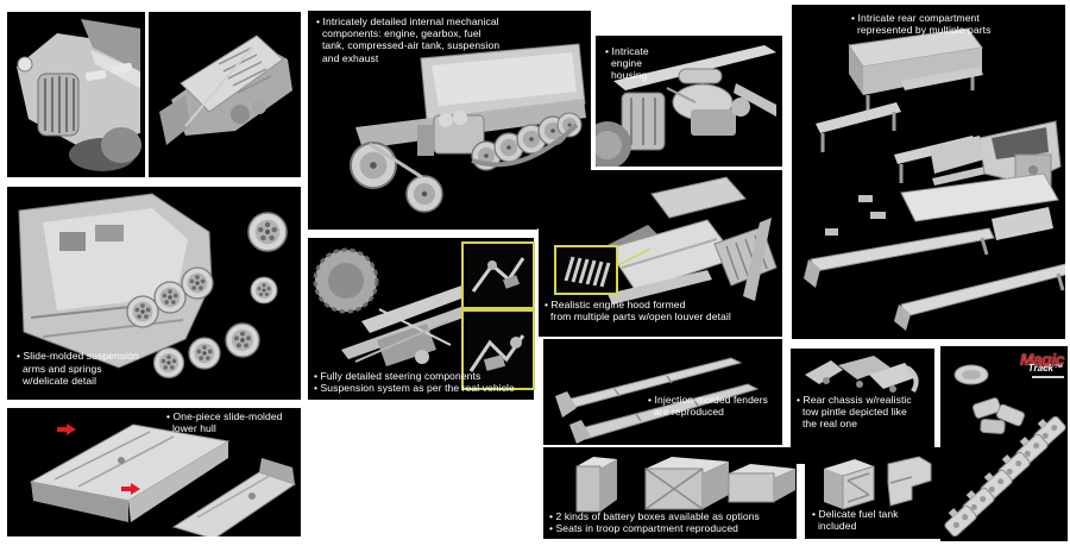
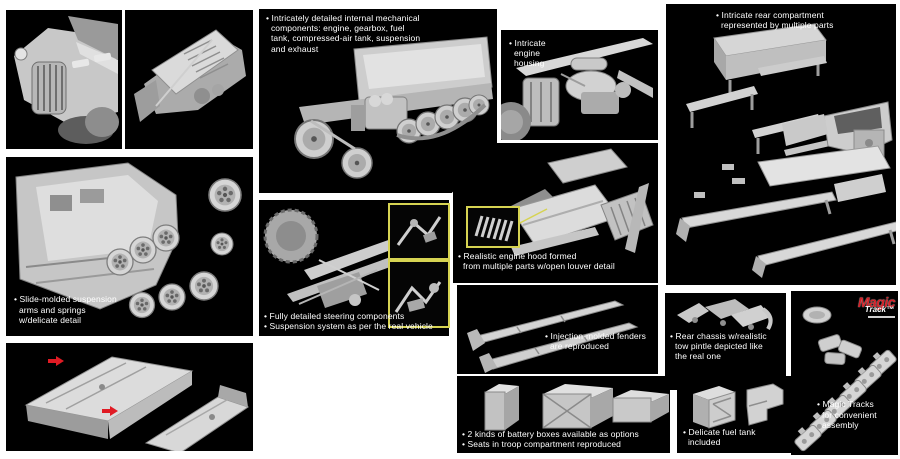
  • Slide-molded suspension
  arms and springs
  w/delicate detail
- • One-piece slide-molded
- lower hull
  • Intricately detailed internal mechanical
  components: engine, gearbox, fuel
  tank, compressed-air tank, suspension
  and exhaust
  • Intricate
  engine
  housing
  • Fully detailed steering components
  • Suspension system as per the real vehicle
  • Realistic engine hood formed
  from multiple parts w/open louver detail
  • Intricate rear compartment
  represented by multiple parts
  • Injection-molded fenders
  are reproduced
  • Rear chassis w/realistic
  tow pintle depicted like
  the real one
  • 2 kinds of battery boxes available as options
  • Seats in troop compartment reproduced
  • Delicate fuel tank
  included
  Magic
  Track™
+ • Magic Tracks
+ for convenient
+ assembly
